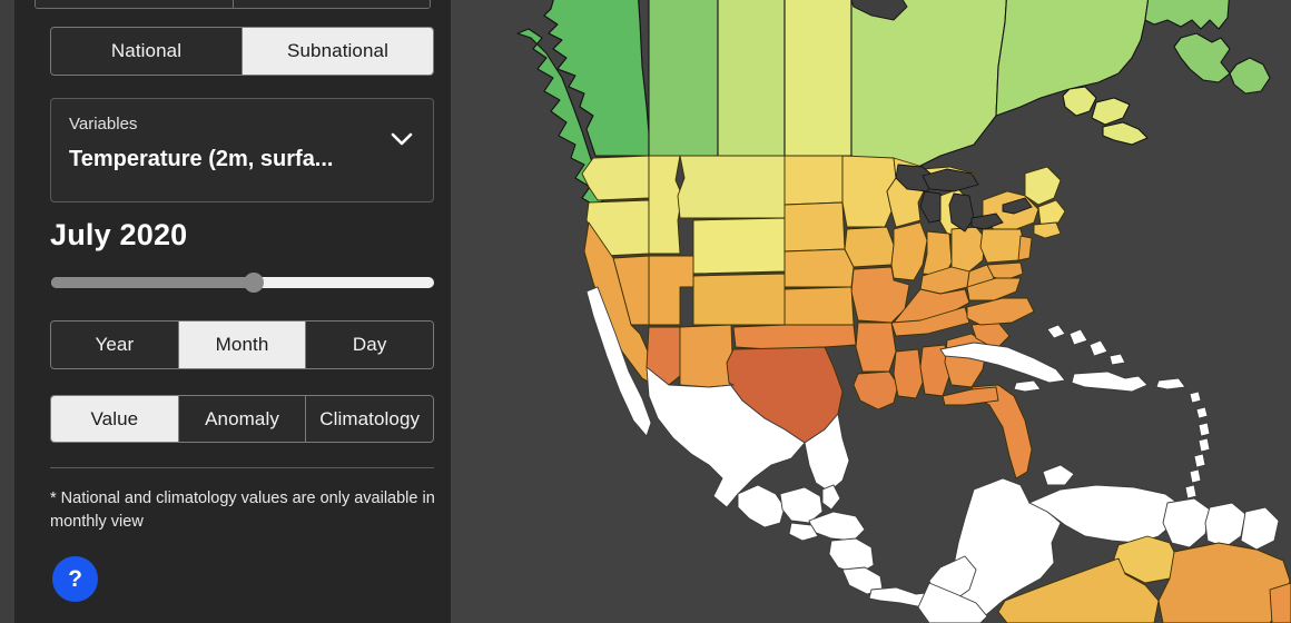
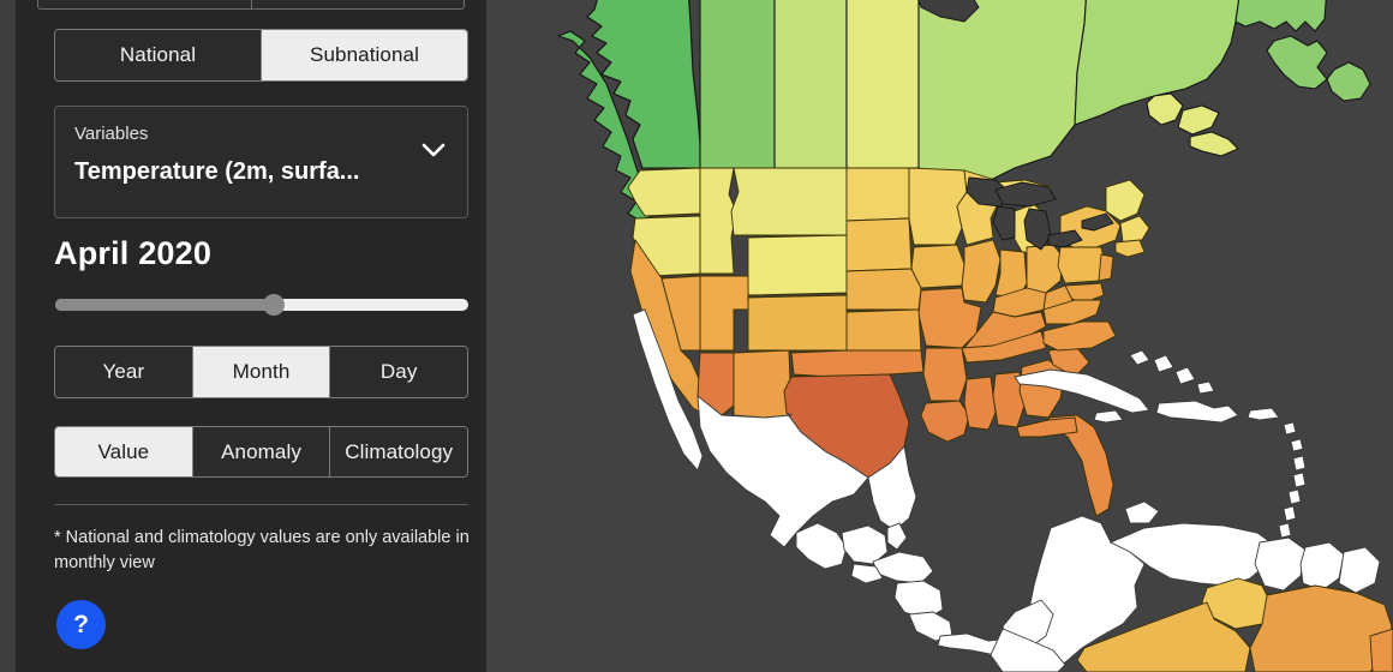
  National
  Subnational
  Variables
  Temperature (2m, surfa...
- July 2020
+ April 2020
  Year
  Month
  Day
  Value
  Anomaly
  Climatology
  * National and climatology values are only available in monthly view
  ?
